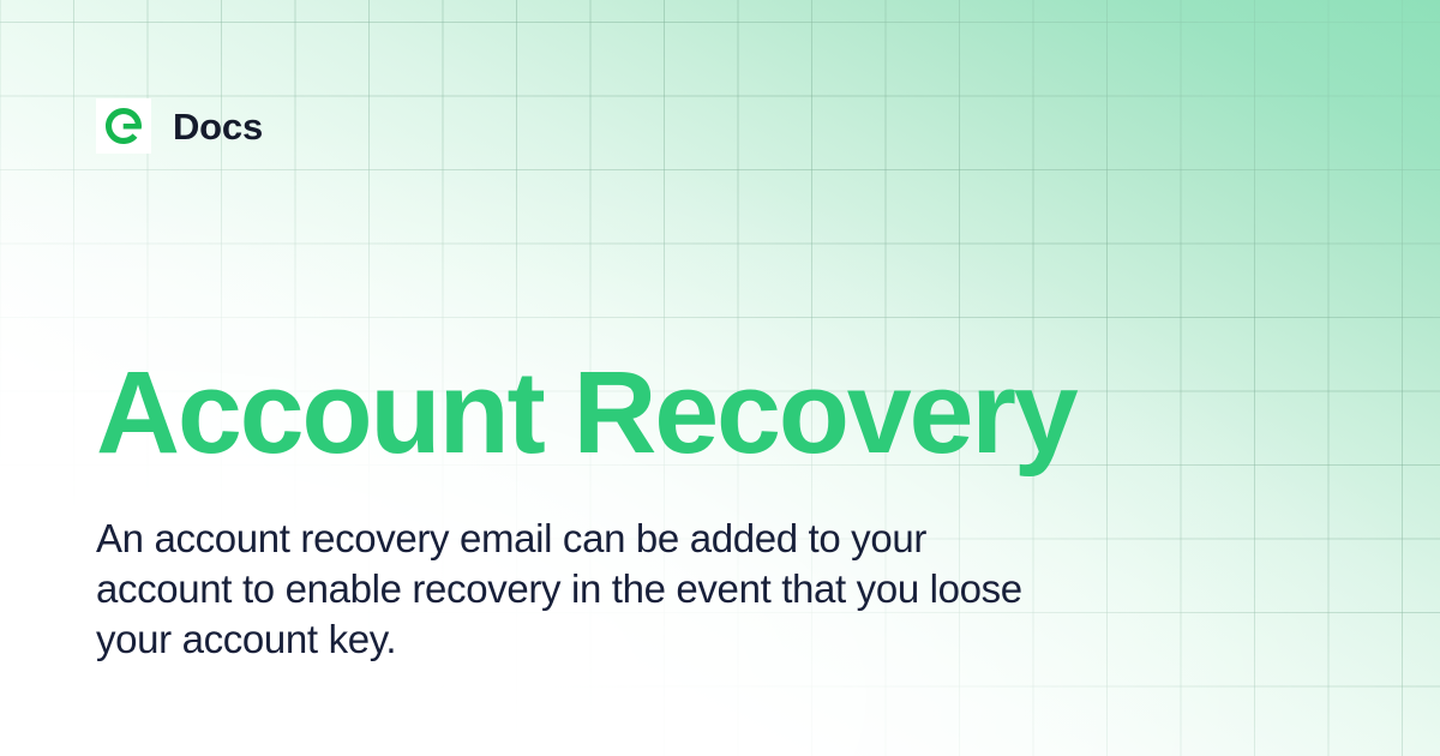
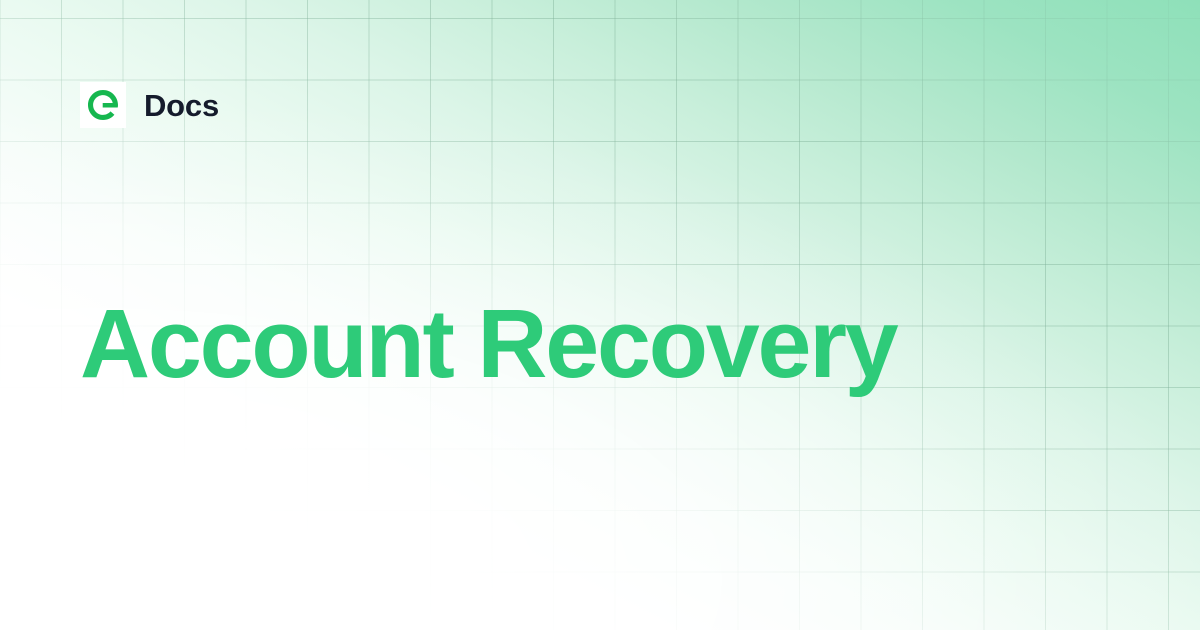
  Docs
  Account Recovery
- An account recovery email can be added to your account to enable recovery in the event that you loose your account key.
